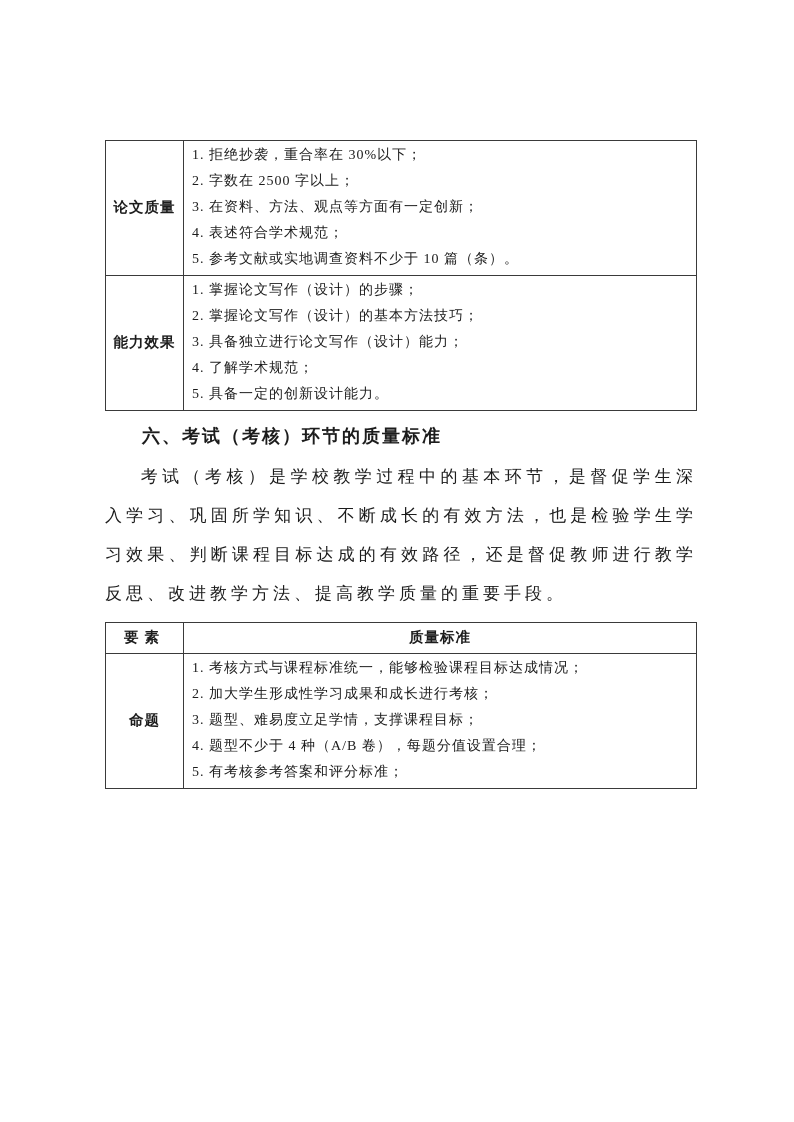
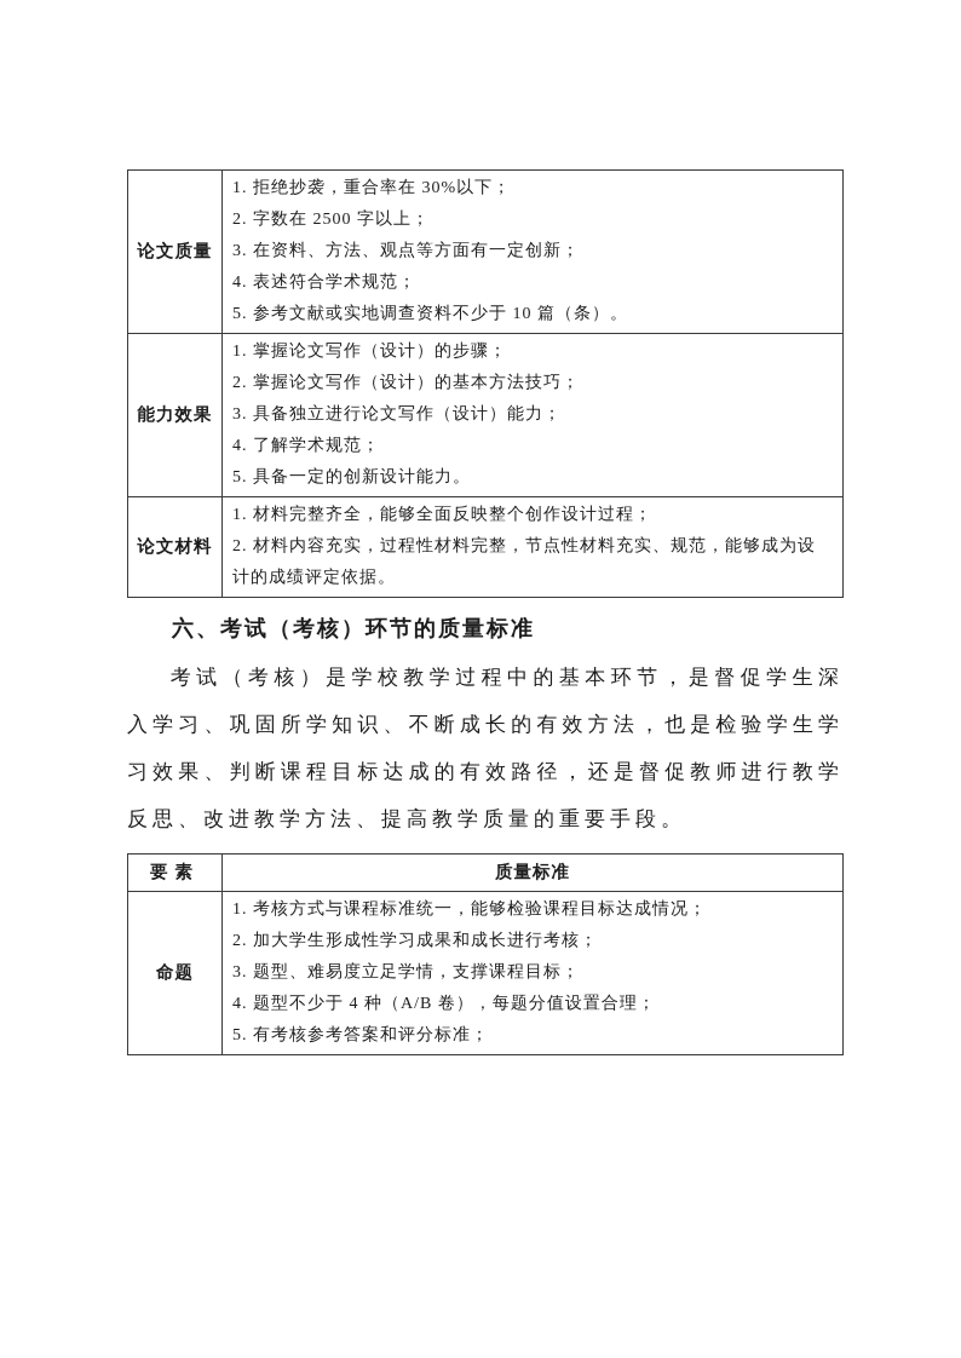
  论文质量	1. 拒绝抄袭，重合率在 30%以下； 2. 字数在 2500 字以上； 3. 在资料、方法、观点等方面有一定创新； 4. 表述符合学术规范； 5. 参考文献或实地调查资料不少于 10 篇（条）。
  能力效果	1. 掌握论文写作（设计）的步骤； 2. 掌握论文写作（设计）的基本方法技巧； 3. 具备独立进行论文写作（设计）能力； 4. 了解学术规范； 5. 具备一定的创新设计能力。
+ 论文材料	1. 材料完整齐全，能够全面反映整个创作设计过程； 2. 材料内容充实，过程性材料完整，节点性材料充实、规范，能够成为设计的成绩评定依据。
  六、考试（考核）环节的质量标准
  考试（考核）是学校教学过程中的基本环节，是督促学生深入学习、巩固所学知识、不断成长的有效方法，也是检验学生学习效果、判断课程目标达成的有效路径，还是督促教师进行教学反思、改进教学方法、提高教学质量的重要手段。
  要素	质量标准
  命题	1. 考核方式与课程标准统一，能够检验课程目标达成情况； 2. 加大学生形成性学习成果和成长进行考核； 3. 题型、难易度立足学情，支撑课程目标； 4. 题型不少于 4 种（A/B 卷），每题分值设置合理； 5. 有考核参考答案和评分标准；
